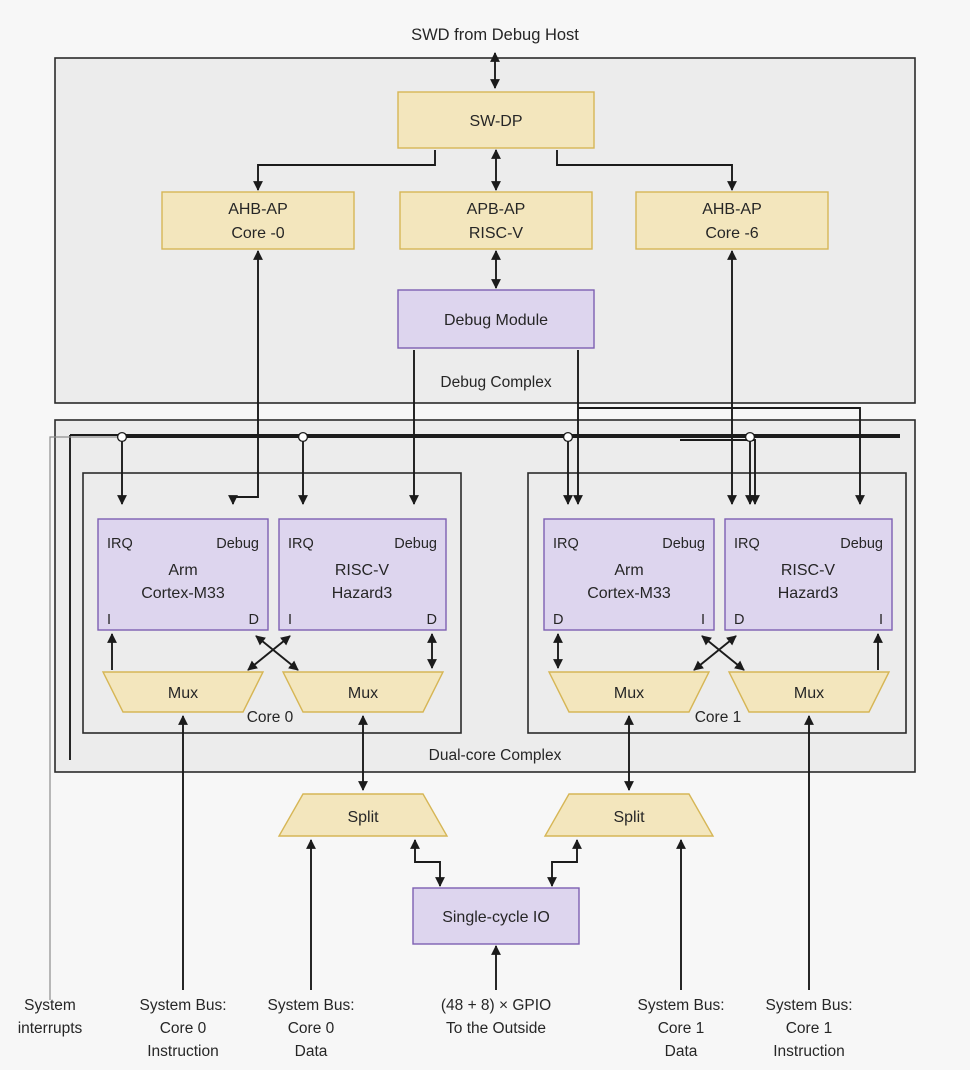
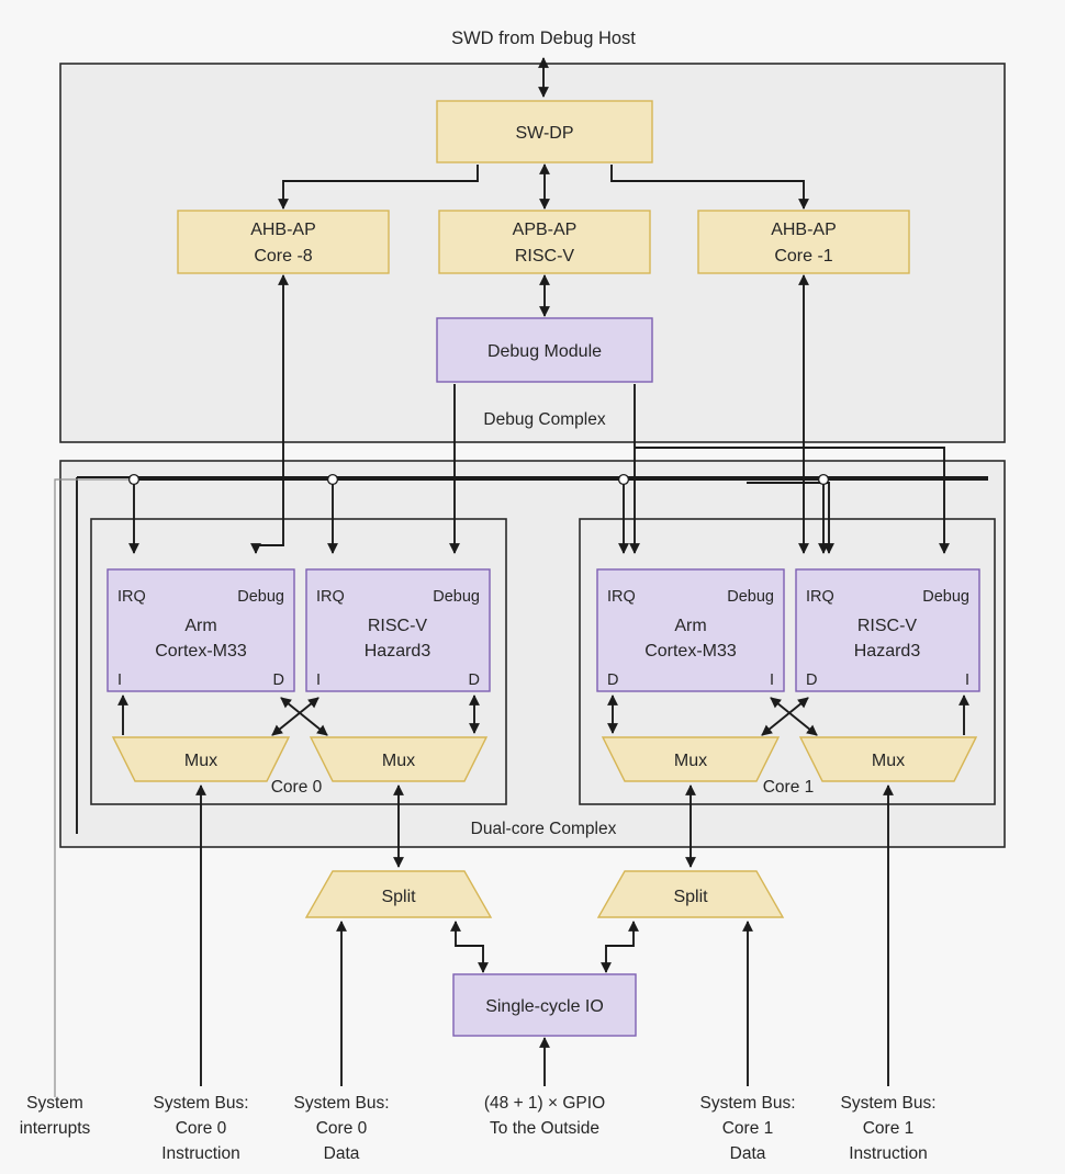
  SWD from Debug Host
  SW-DP
  AHB-AP
- Core -0
+ Core -8
  APB-AP
  RISC-V
  AHB-AP
- Core -6
+ Core -1
  Debug Module
  Debug Complex
  IRQ
  Debug
  Arm
  Cortex-M33
  I
  D
  IRQ
  Debug
  RISC-V
  Hazard3
  I
  D
  Mux
  Mux
  Core 0
  IRQ
  Debug
  Arm
  Cortex-M33
  D
  I
  IRQ
  Debug
  RISC-V
  Hazard3
  D
  I
  Mux
  Mux
  Core 1
  Dual-core Complex
  Split
  Split
  Single-cycle IO
  System
  interrupts
  System Bus:
  Core 0
  Instruction
  System Bus:
  Core 0
  Data
- (48 + 8) × GPIO
+ (48 + 1) × GPIO
  To the Outside
  System Bus:
  Core 1
  Data
  System Bus:
  Core 1
  Instruction
